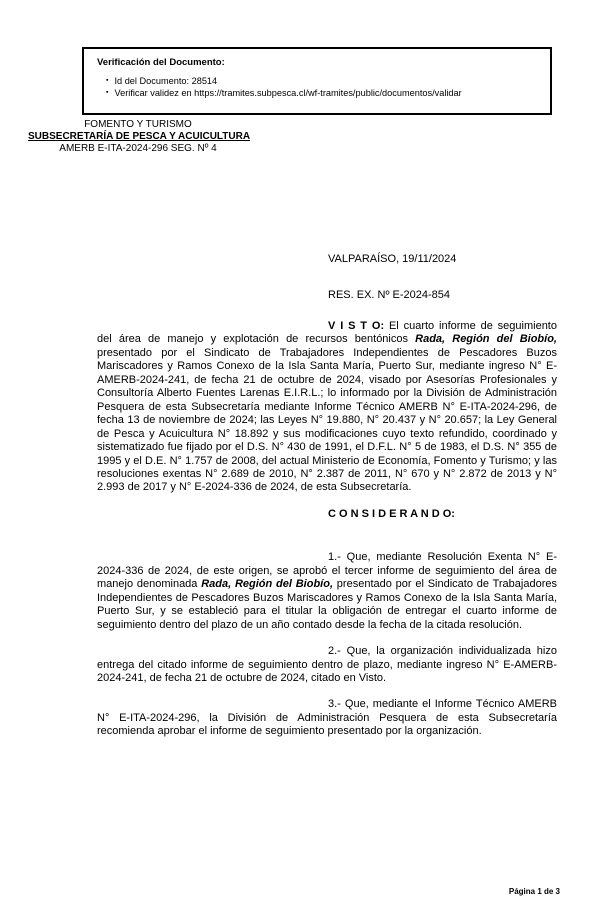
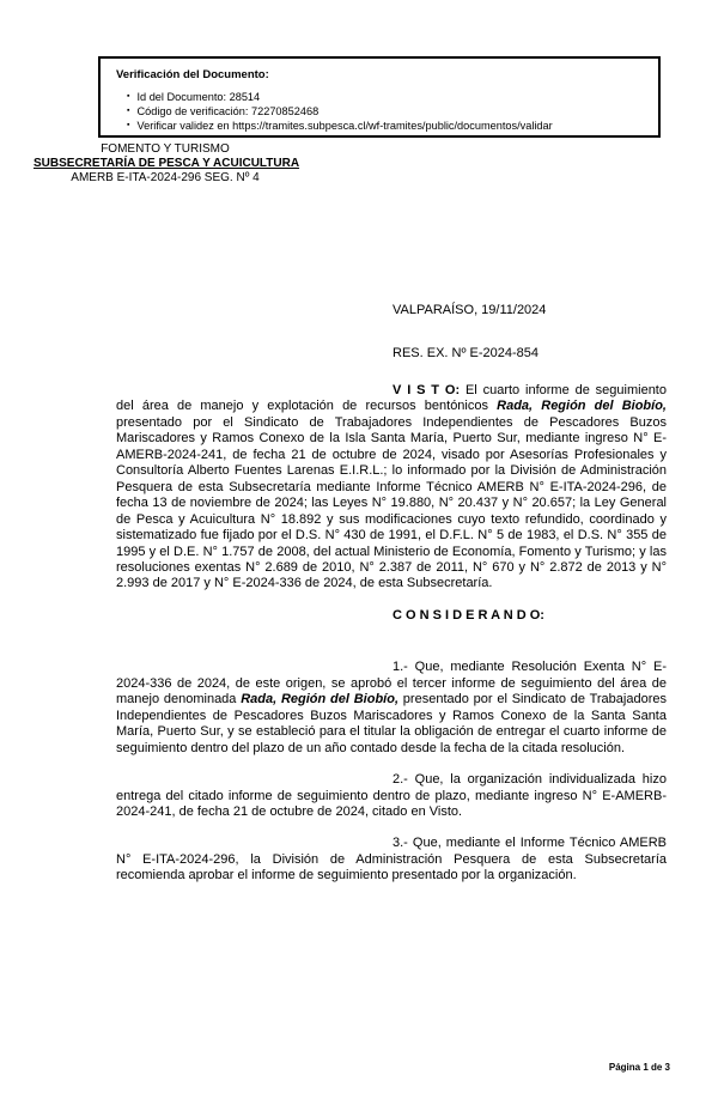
  Verificación del Documento:
  Id del Documento: 28514
+ Código de verificación: 72270852468
  Verificar validez en https://tramites.subpesca.cl/wf-tramites/public/documentos/validar
  FOMENTO Y TURISMO
  SUBSECRETARÍA DE PESCA Y ACUICULTURA
  AMERB E-ITA-2024-296 SEG. Nº 4
  VALPARAÍSO, 19/11/2024
  RES. EX. Nº E-2024-854
  V I S T O: El cuarto informe de seguimiento del área de manejo y explotación de recursos bentónicos Rada, Región del Biobío, presentado por el Sindicato de Trabajadores Independientes de Pescadores Buzos Mariscadores y Ramos Conexo de la Isla Santa María, Puerto Sur, mediante ingreso N° E-AMERB-2024-241, de fecha 21 de octubre de 2024, visado por Asesorías Profesionales y Consultoría Alberto Fuentes Larenas E.I.R.L.; lo informado por la División de Administración Pesquera de esta Subsecretaría mediante Informe Técnico AMERB N° E-ITA-2024-296, de fecha 13 de noviembre de 2024; las Leyes N° 19.880, N° 20.437 y N° 20.657; la Ley General de Pesca y Acuicultura N° 18.892 y sus modificaciones cuyo texto refundido, coordinado y sistematizado fue fijado por el D.S. N° 430 de 1991, el D.F.L. N° 5 de 1983, el D.S. N° 355 de 1995 y el D.E. N° 1.757 de 2008, del actual Ministerio de Economía, Fomento y Turismo; y las resoluciones exentas N° 2.689 de 2010, N° 2.387 de 2011, N° 670 y N° 2.872 de 2013 y N° 2.993 de 2017 y N° E-2024-336 de 2024, de esta Subsecretaría.
  C O N S I D E R A N D O:
- 1.- Que, mediante Resolución Exenta N° E-2024-336 de 2024, de este origen, se aprobó el tercer informe de seguimiento del área de manejo denominada Rada, Región del Biobío, presentado por el Sindicato de Trabajadores Independientes de Pescadores Buzos Mariscadores y Ramos Conexo de la Isla Santa María, Puerto Sur, y se estableció para el titular la obligación de entregar el cuarto informe de seguimiento dentro del plazo de un año contado desde la fecha de la citada resolución.
+ 1.- Que, mediante Resolución Exenta N° E-2024-336 de 2024, de este origen, se aprobó el tercer informe de seguimiento del área de manejo denominada Rada, Región del Biobío, presentado por el Sindicato de Trabajadores Independientes de Pescadores Buzos Mariscadores y Ramos Conexo de la Santa Santa María, Puerto Sur, y se estableció para el titular la obligación de entregar el cuarto informe de seguimiento dentro del plazo de un año contado desde la fecha de la citada resolución.
  2.- Que, la organización individualizada hizo entrega del citado informe de seguimiento dentro de plazo, mediante ingreso N° E-AMERB-2024-241, de fecha 21 de octubre de 2024, citado en Visto.
  3.- Que, mediante el Informe Técnico AMERB N° E-ITA-2024-296, la División de Administración Pesquera de esta Subsecretaría recomienda aprobar el informe de seguimiento presentado por la organización.
  Página 1 de 3
